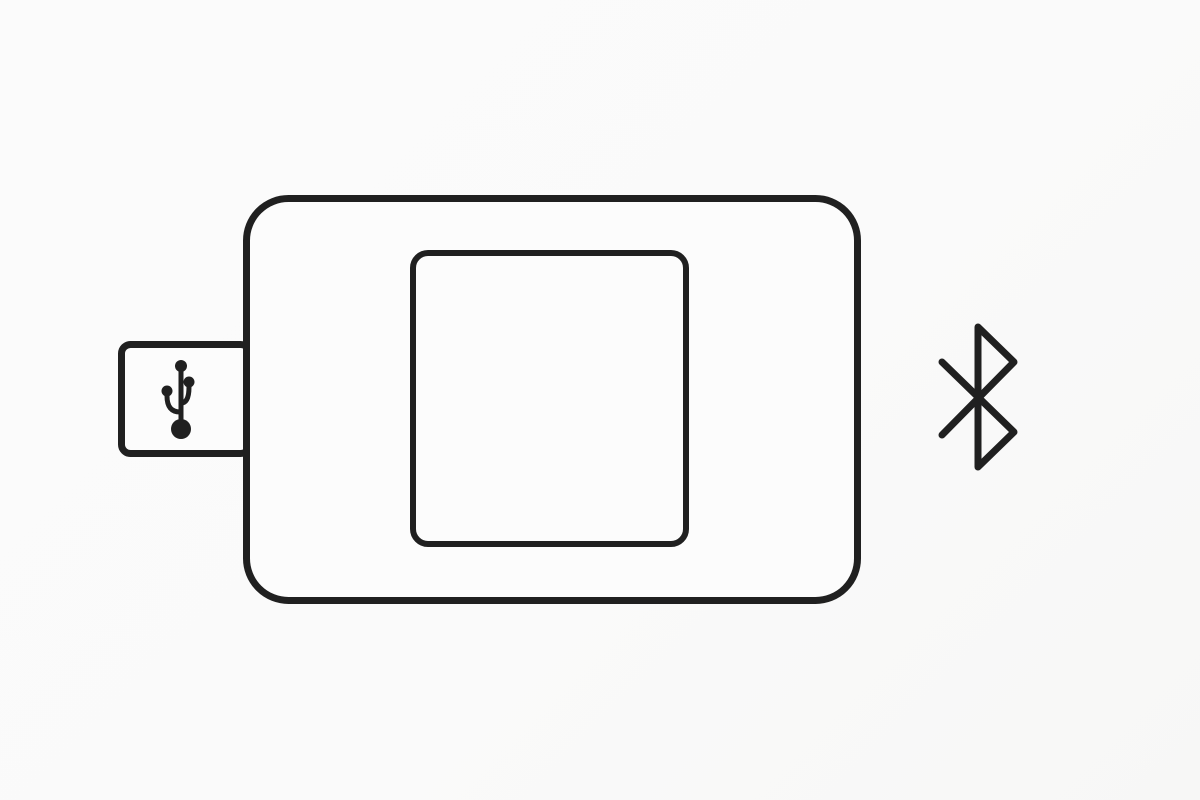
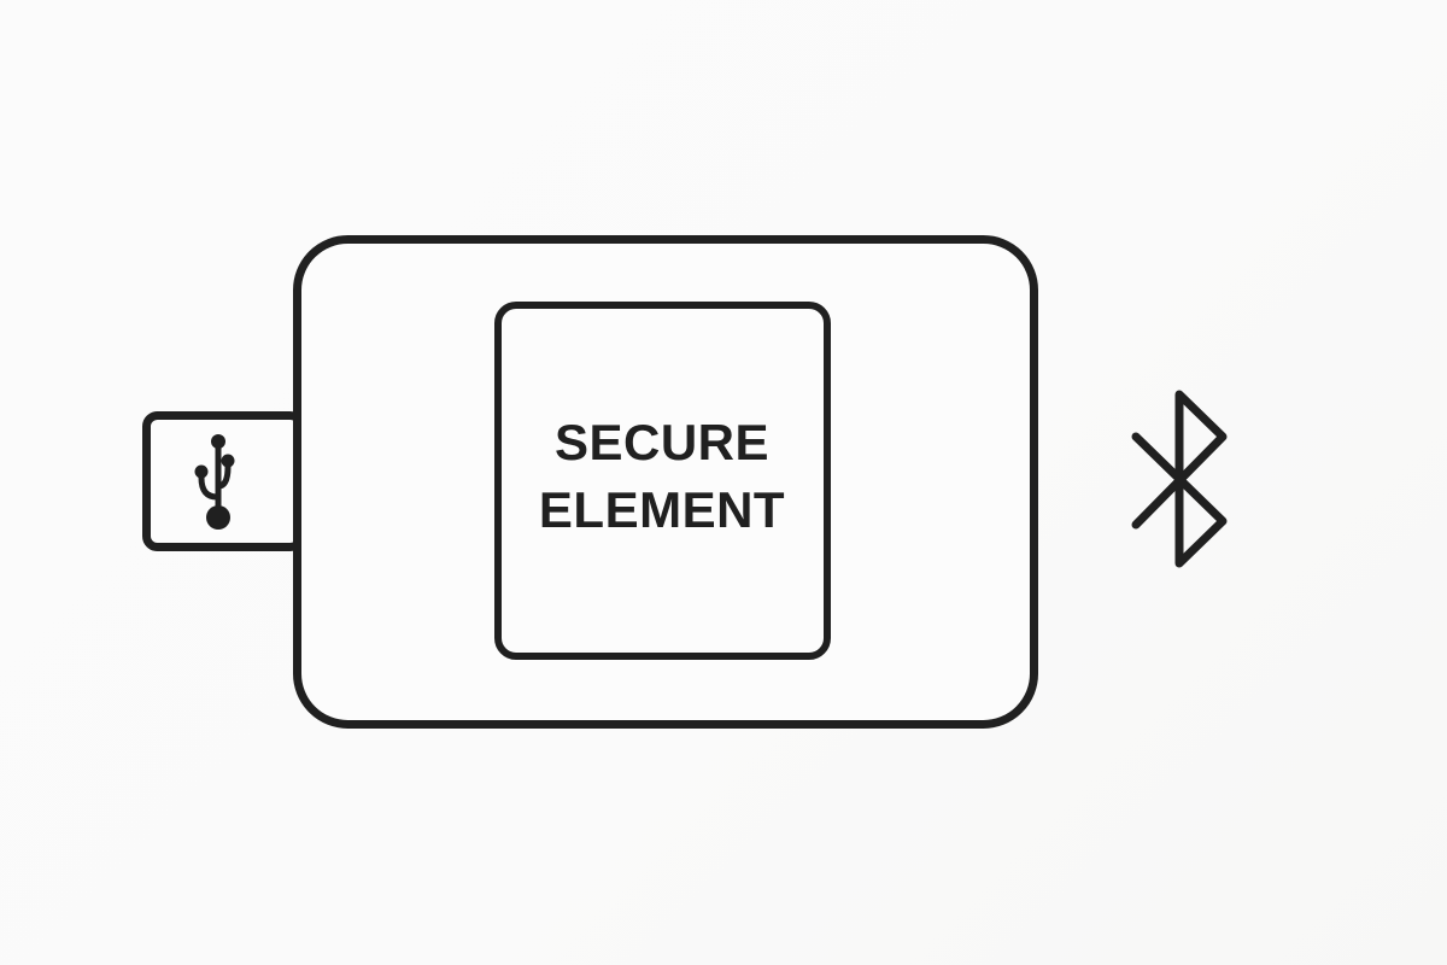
+ SECURE
+ ELEMENT
